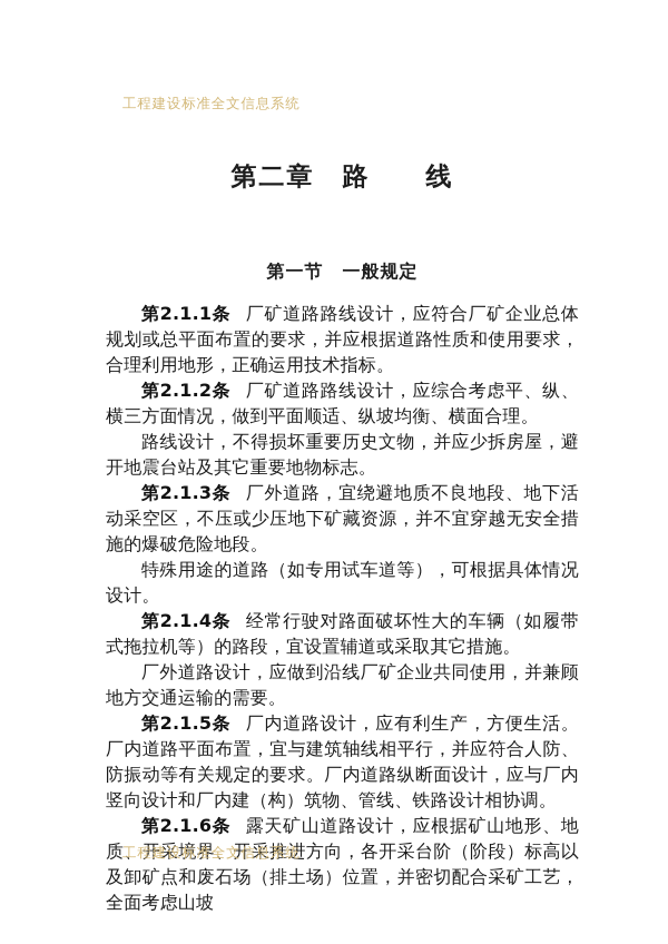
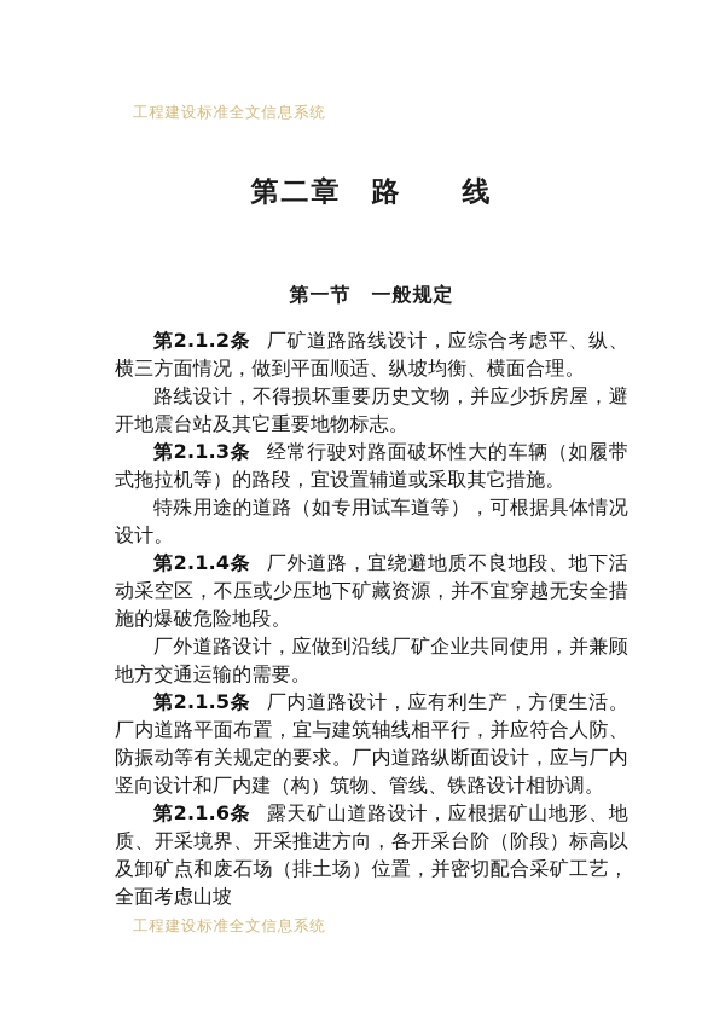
  工程建设标准全文信息系统
  第二章 路 线
  第一节 一般规定
- 第2.1.1条 厂矿道路路线设计，应符合厂矿企业总体规划或总平面布置的要求，并应根据道路性质和使用要求，合理利用地形，正确运用技术指标。
  第2.1.2条 厂矿道路路线设计，应综合考虑平、纵、横三方面情况，做到平面顺适、纵坡均衡、横面合理。
  路线设计，不得损坏重要历史文物，并应少拆房屋，避开地震台站及其它重要地物标志。
- 第2.1.3条 厂外道路，宜绕避地质不良地段、地下活动采空区，不压或少压地下矿藏资源，并不宜穿越无安全措施的爆破危险地段。
+ 第2.1.3条 经常行驶对路面破坏性大的车辆（如履带式拖拉机等）的路段，宜设置辅道或采取其它措施。
  特殊用途的道路（如专用试车道等），可根据具体情况设计。
- 第2.1.4条 经常行驶对路面破坏性大的车辆（如履带式拖拉机等）的路段，宜设置辅道或采取其它措施。
+ 第2.1.4条 厂外道路，宜绕避地质不良地段、地下活动采空区，不压或少压地下矿藏资源，并不宜穿越无安全措施的爆破危险地段。
  厂外道路设计，应做到沿线厂矿企业共同使用，并兼顾地方交通运输的需要。
  第2.1.5条 厂内道路设计，应有利生产，方便生活。厂内道路平面布置，宜与建筑轴线相平行，并应符合人防、防振动等有关规定的要求。厂内道路纵断面设计，应与厂内竖向设计和厂内建（构）筑物、管线、铁路设计相协调。
  第2.1.6条 露天矿山道路设计，应根据矿山地形、地质、开采境界、开采推进方向，各开采台阶（阶段）标高以及卸矿点和废石场（排土场）位置，并密切配合采矿工艺，全面考虑山坡
  工程建设标准全文信息系统
